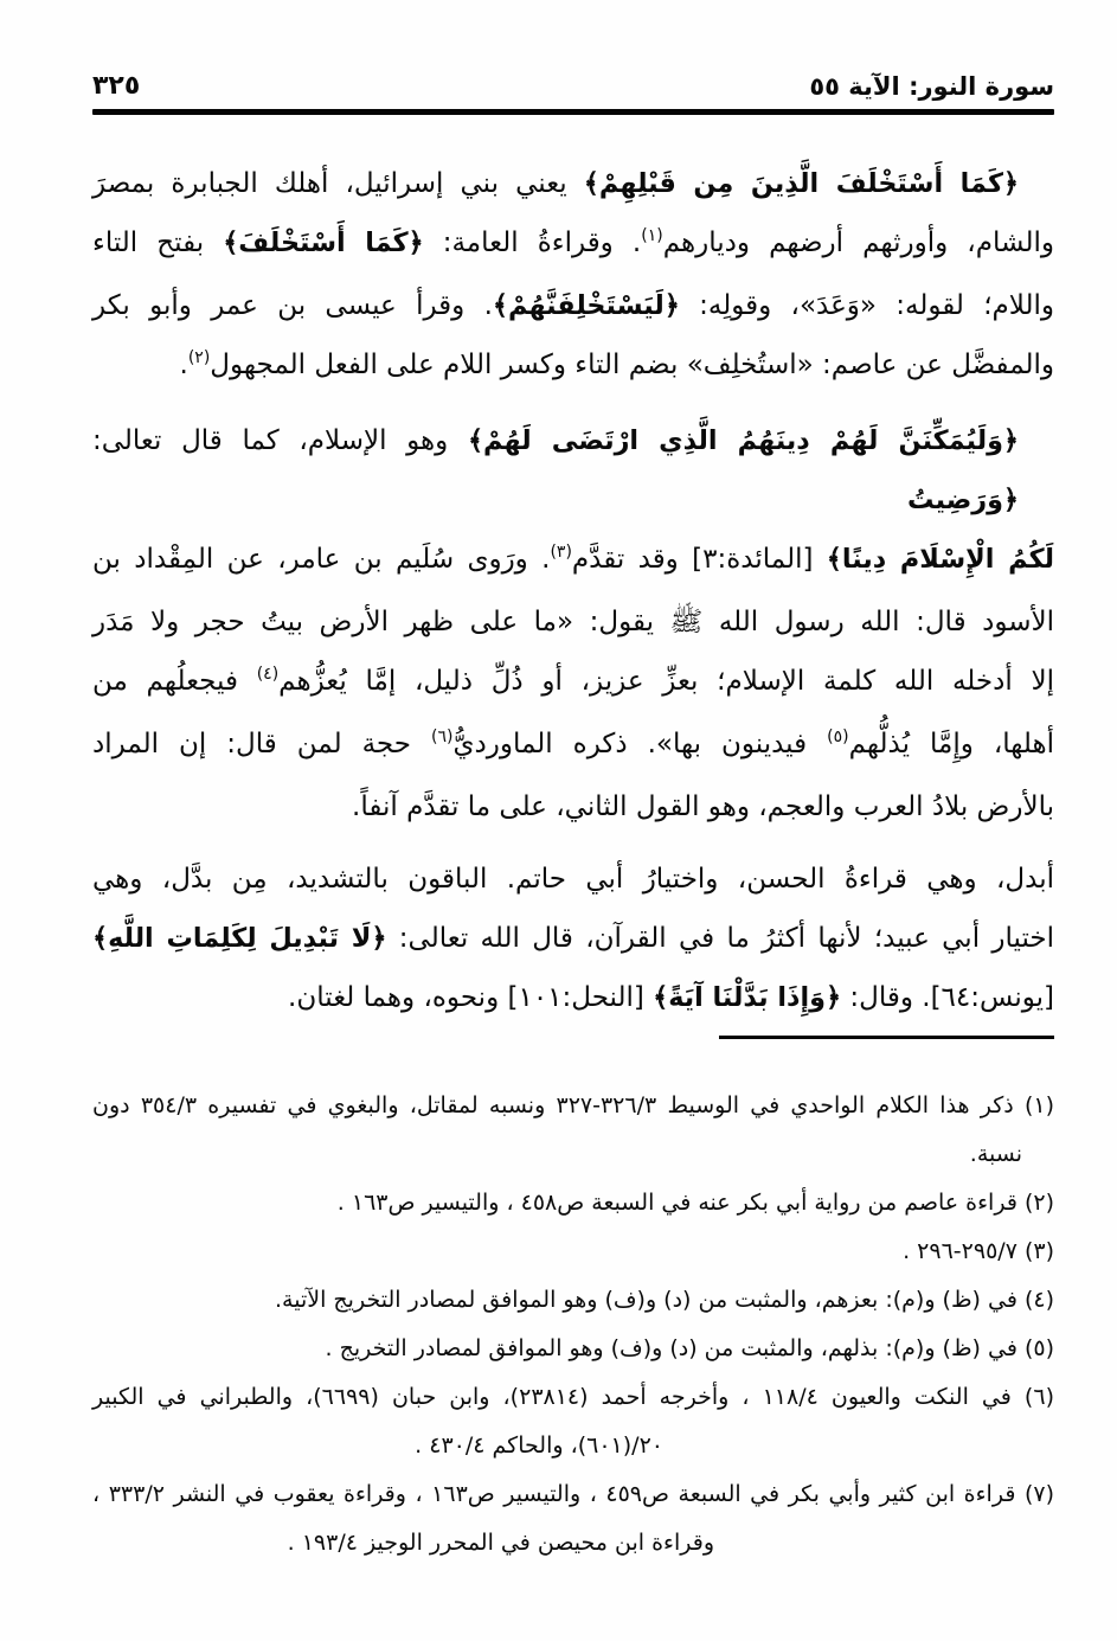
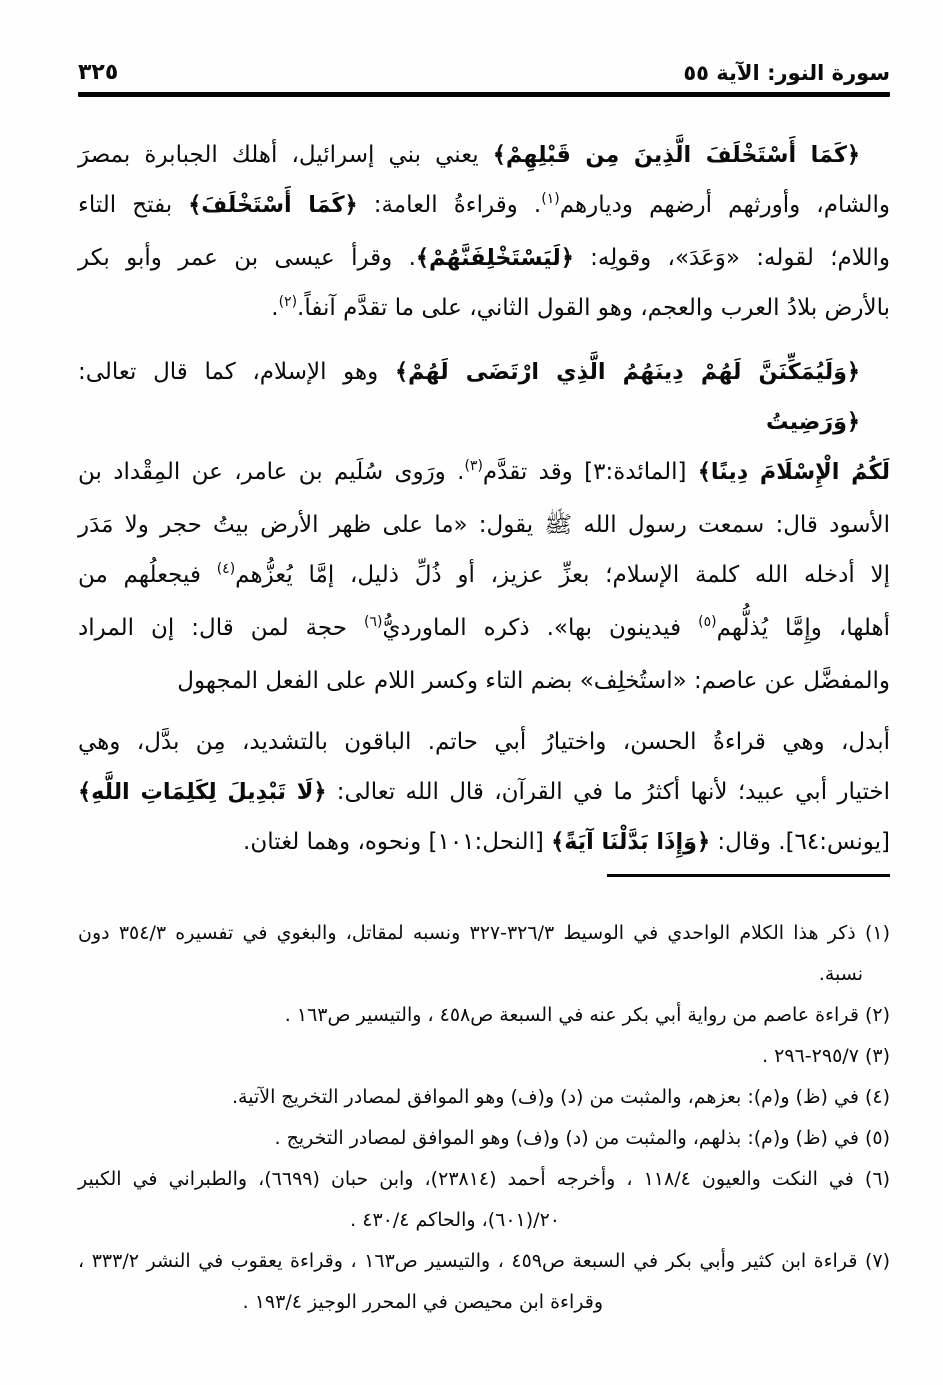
  سورة النور: الآية ٥٥
  ٣٢٥
  ﴿كَمَا أَسْتَخْلَفَ الَّذِينَ مِن قَبْلِهِمْ﴾ يعني بني إسرائيل، أهلك الجبابرة بمصرَ
  والشام، وأورثهم أرضهم وديارهم(١). وقراءةُ العامة: ﴿كَمَا أَسْتَخْلَفَ﴾ بفتح التاء
  واللام؛ لقوله: «وَعَدَ»، وقولِه: ﴿لَيَسْتَخْلِفَنَّهُمْ﴾. وقرأ عيسى بن عمر وأبو بكر
- والمفضَّل عن عاصم: «استُخلِف» بضم التاء وكسر اللام على الفعل المجهول(٢).
+ بالأرض بلادُ العرب والعجم، وهو القول الثاني، على ما تقدَّم آنفاً.(٢).
  ﴿وَلَيُمَكِّنَنَّ لَهُمْ دِينَهُمُ الَّذِي ارْتَضَى لَهُمْ﴾ وهو الإسلام، كما قال تعالى: ﴿وَرَضِيتُ
  لَكُمُ الْإِسْلَامَ دِينًا﴾ [المائدة:٣] وقد تقدَّم(٣). ورَوى سُلَيم بن عامر، عن المِقْداد بن
- الأسود قال: الله رسول الله ﷺ يقول: «ما على ظهر الأرض بيتُ حجر ولا مَدَر
+ الأسود قال: سمعت رسول الله ﷺ يقول: «ما على ظهر الأرض بيتُ حجر ولا مَدَر
  إلا أدخله الله كلمة الإسلام؛ بعزِّ عزيز، أو ذُلِّ ذليل، إمَّا يُعزُّهم(٤) فيجعلُهم من
  أهلها، وإِمَّا يُذلُّهم(٥) فيدينون بها». ذكره الماورديُّ(٦) حجة لمن قال: إن المراد
- بالأرض بلادُ العرب والعجم، وهو القول الثاني، على ما تقدَّم آنفاً.
+ والمفضَّل عن عاصم: «استُخلِف» بضم التاء وكسر اللام على الفعل المجهول
  أبدل، وهي قراءةُ الحسن، واختيارُ أبي حاتم. الباقون بالتشديد، مِن بدَّل، وهي
  اختيار أبي عبيد؛ لأنها أكثرُ ما في القرآن، قال الله تعالى: ﴿لَا تَبْدِيلَ لِكَلِمَاتِ اللَّهِ﴾
  [يونس:٦٤]. وقال: ﴿وَإِذَا بَدَّلْنَا آيَةً﴾ [النحل:١٠١] ونحوه، وهما لغتان.
  (١) ذكر هذا الكلام الواحدي في الوسيط ٣/٣٢٦-٣٢٧ ونسبه لمقاتل، والبغوي في تفسيره ٣/٣٥٤ دون
  نسبة.
  (٢) قراءة عاصم من رواية أبي بكر عنه في السبعة ص٤٥٨ ، والتيسير ص١٦٣ .
  (٣) ٧/٢٩٥-٢٩٦ .
  (٤) في (ظ) و(م): بعزهم، والمثبت من (د) و(ف) وهو الموافق لمصادر التخريج الآتية.
  (٥) في (ظ) و(م): بذلهم، والمثبت من (د) و(ف) وهو الموافق لمصادر التخريج .
  (٦) في النكت والعيون ٤/١١٨ ، وأخرجه أحمد (٢٣٨١٤)، وابن حبان (٦٦٩٩)، والطبراني في الكبير
  ٢٠/‏(٦٠١)، والحاكم ٤/٤٣٠ .
  (٧) قراءة ابن كثير وأبي بكر في السبعة ص٤٥٩ ، والتيسير ص١٦٣ ، وقراءة يعقوب في النشر ٢/٣٣٣ ،
  وقراءة ابن محيصن في المحرر الوجيز ٤/١٩٣ .
